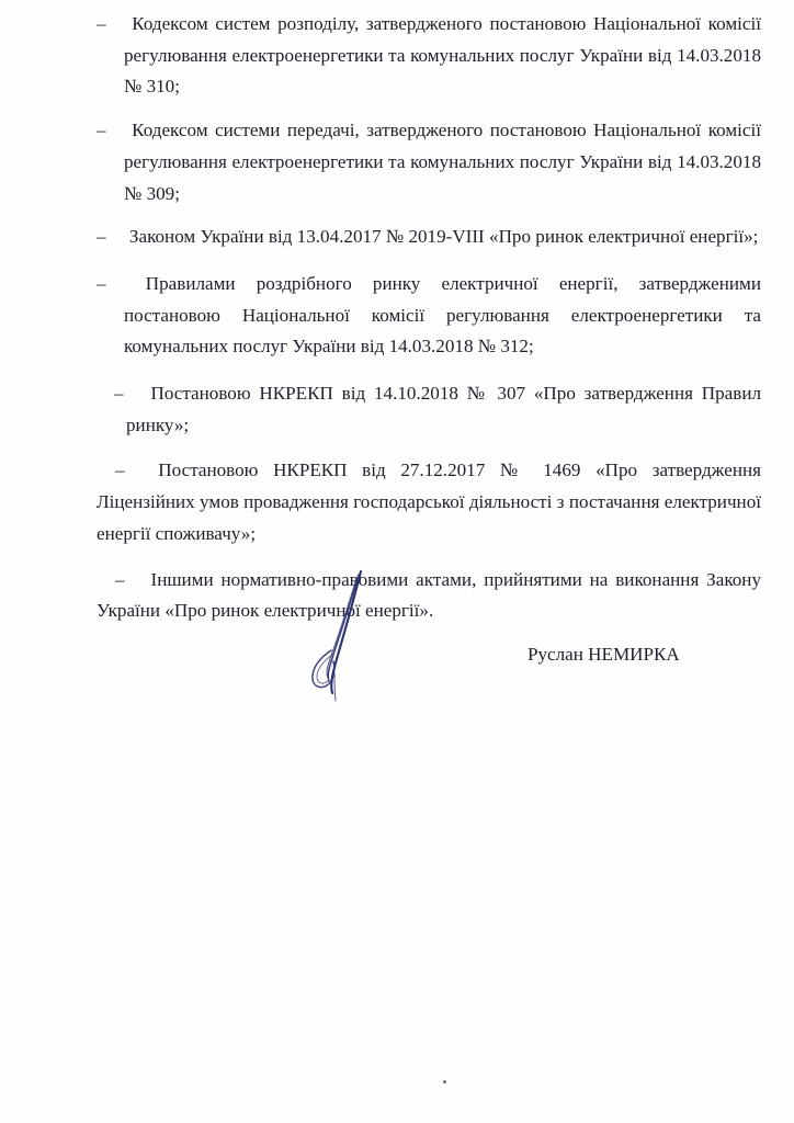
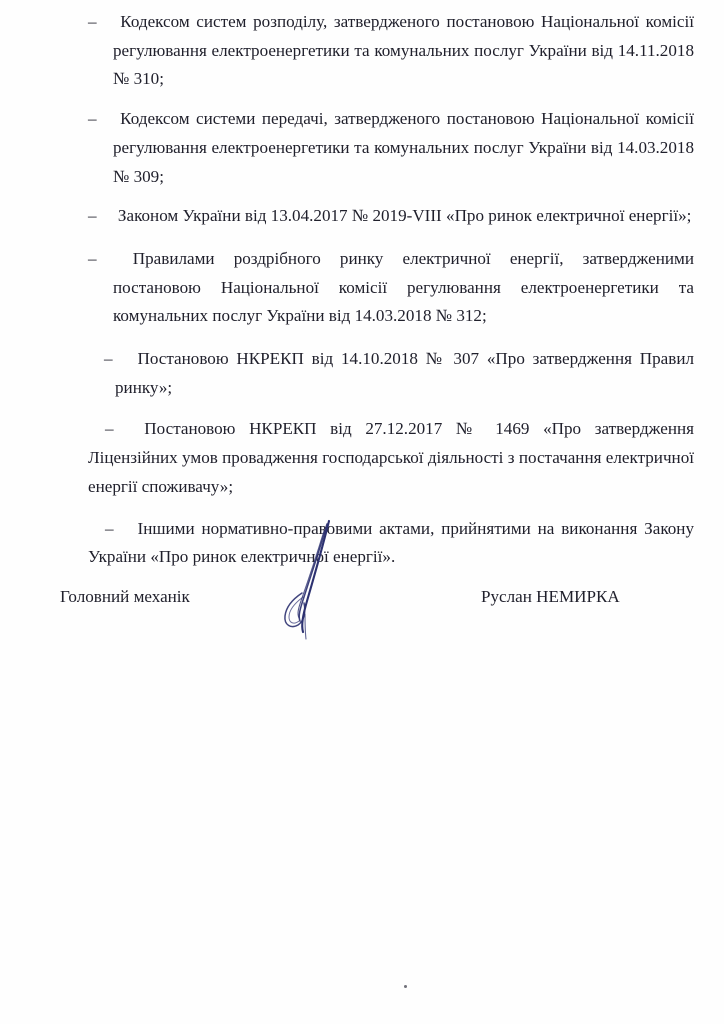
- – Кодексом систем розподілу, затвердженого постановою Національної комісії регулювання електроенергетики та комунальних послуг України від 14.03.2018 № 310;
+ – Кодексом систем розподілу, затвердженого постановою Національної комісії регулювання електроенергетики та комунальних послуг України від 14.11.2018 № 310;
  – Кодексом системи передачі, затвердженого постановою Національної комісії регулювання електроенергетики та комунальних послуг України від 14.03.2018 № 309;
  – Законом України від 13.04.2017 № 2019-VIII «Про ринок електричної енергії»;
  – Правилами роздрібного ринку електричної енергії, затвердженими постановою Національної комісії регулювання електроенергетики та комунальних послуг України від 14.03.2018 № 312;
  – Постановою НКРЕКП від 14.10.2018 № 307 «Про затвердження Правил ринку»;
  – Постановою НКРЕКП від 27.12.2017 № 1469 «Про затвердження Ліцензійних умов провадження господарської діяльності з постачання електричної енергії споживачу»;
  – Іншими нормативно-правовими актами, прийнятими на виконання Закону України «Про ринок електричнї енергії».
+ Головний механік
  Руслан НЕМИРКА
